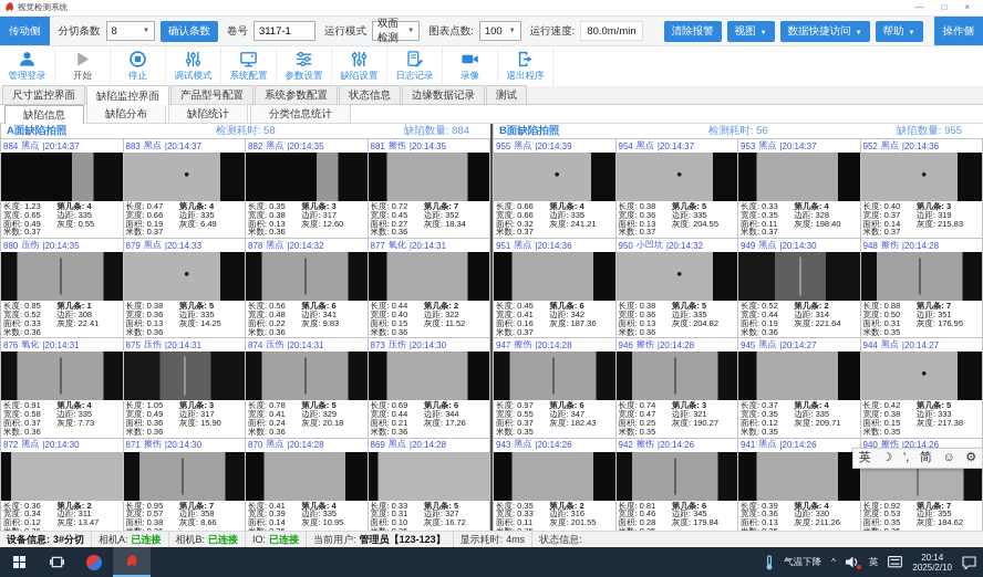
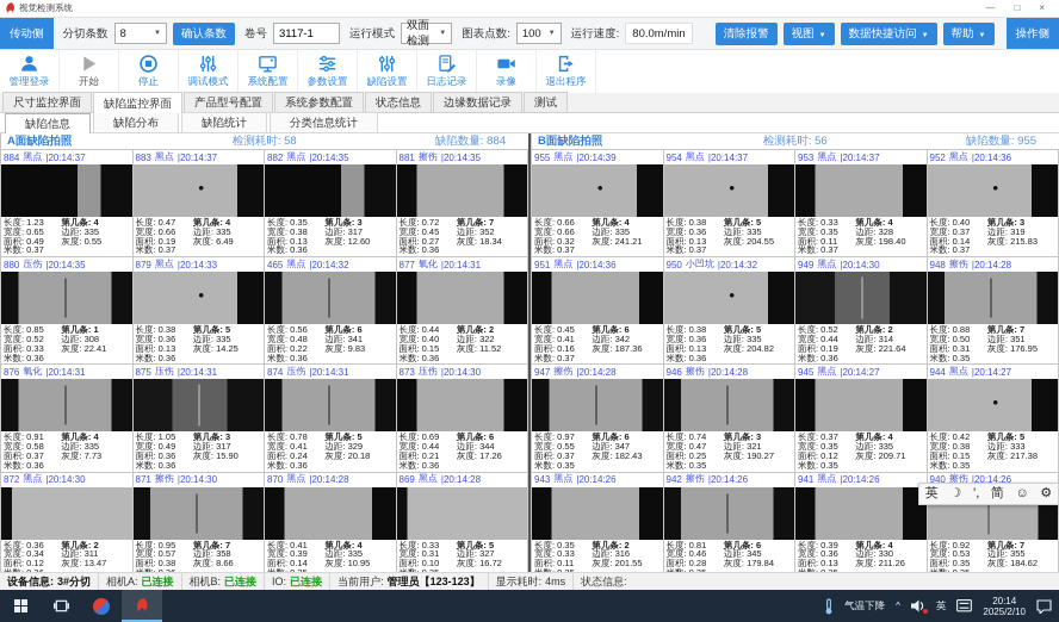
  视觉检测系统
  —
  □
  ×
  传动侧
  分切条数
  8
  确认条数
  卷号
  3117-1
  运行模式
  双面检测
  图表点数:
  100
  运行速度:
  80.0m/min
  清除报警
  数据快捷访问
  操作侧
  管理登录
  开始
  停止
  调试模式
  系统配置
  参数设置
  缺陷设置
  日志记录
  录像
  退出程序
  尺寸监控界面
  缺陷监控界面
  产品型号配置
  系统参数配置
  状态信息
  边缘数据记录
  测试
  缺陷信息
  缺陷分布
  缺陷统计
  分类信息统计
  A面缺陷拍照
  检测耗时: 58
  缺陷数量: 884
  884
  黑点
  |20:14:37
  长度: 1.23
  宽度: 0.65
  面积: 0.49
  米数: 0.37
  第几条: 4
  边距: 335
  灰度: 0.55
  883
  黑点
  |20:14:37
  长度: 0.47
  宽度: 0.66
  面积: 0.19
  米数: 0.37
  第几条: 4
  边距: 335
  灰度: 6.49
  882
  黑点
  |20:14:35
  长度: 0.35
  宽度: 0.38
  面积: 0.13
  米数: 0.36
  第几条: 3
  边距: 317
  灰度: 12.60
  881
  擦伤
  |20:14:35
  长度: 0.72
  宽度: 0.45
  面积: 0.27
  米数: 0.36
  第几条: 7
  边距: 352
  灰度: 18.34
  880
  压伤
  |20:14:35
  长度: 0.85
  宽度: 0.52
  面积: 0.33
  米数: 0.36
  第几条: 1
  边距: 308
  灰度: 22.41
  879
  黑点
  |20:14:33
  长度: 0.38
  宽度: 0.36
  面积: 0.13
  米数: 0.36
  第几条: 5
  边距: 335
  灰度: 14.25
- 878
+ 465
  黑点
  |20:14:32
  长度: 0.56
  宽度: 0.48
  面积: 0.22
  米数: 0.36
  第几条: 6
  边距: 341
  灰度: 9.83
  877
  氧化
  |20:14:31
  长度: 0.44
  宽度: 0.40
  面积: 0.15
  米数: 0.36
  第几条: 2
  边距: 322
  灰度: 11.52
  876
  氧化
  |20:14:31
  长度: 0.91
  宽度: 0.58
  面积: 0.37
  米数: 0.36
  第几条: 4
  边距: 335
  灰度: 7.73
  875
  压伤
  |20:14:31
  长度: 1.05
  宽度: 0.49
  面积: 0.36
  米数: 0.36
  第几条: 3
  边距: 317
  灰度: 15.90
  874
  压伤
  |20:14:31
  长度: 0.78
  宽度: 0.41
  面积: 0.24
  米数: 0.36
  第几条: 5
  边距: 329
  灰度: 20.18
  873
  压伤
  |20:14:30
  长度: 0.69
  宽度: 0.44
  面积: 0.21
  米数: 0.36
  第几条: 6
  边距: 344
  灰度: 17.26
  872
  黑点
  |20:14:30
  长度: 0.36
  宽度: 0.34
  面积: 0.12
  第几条: 2
  边距: 311
  灰度: 13.47
  871
  擦伤
  |20:14:30
  长度: 0.95
  宽度: 0.57
  面积: 0.38
  第几条: 7
  边距: 358
  灰度: 8.66
  870
  黑点
  |20:14:28
  长度: 0.41
  宽度: 0.39
  面积: 0.14
  第几条: 4
  边距: 335
  灰度: 10.95
  869
  黑点
  |20:14:28
  长度: 0.33
  宽度: 0.31
  面积: 0.10
  第几条: 5
  边距: 327
  灰度: 16.72
  B面缺陷拍照
  检测耗时: 56
  缺陷数量: 955
  955
  黑点
  |20:14:39
  长度: 0.66
  宽度: 0.66
  面积: 0.32
  米数: 0.37
  第几条: 4
  边距: 335
  灰度: 241.21
  954
  黑点
  |20:14:37
  长度: 0.38
  宽度: 0.36
  面积: 0.13
  米数: 0.37
  第几条: 5
  边距: 335
  灰度: 204.55
  953
  黑点
  |20:14:37
  长度: 0.33
  宽度: 0.35
  面积: 0.11
  米数: 0.37
  第几条: 4
  边距: 328
  灰度: 198.40
  952
  黑点
  |20:14:36
  长度: 0.40
  宽度: 0.37
  面积: 0.14
  米数: 0.37
  第几条: 3
  边距: 319
  灰度: 215.83
  951
  黑点
  |20:14:36
  长度: 0.45
  宽度: 0.41
  面积: 0.16
  米数: 0.37
  第几条: 6
  边距: 342
  灰度: 187.36
  950
  小凹坑
  |20:14:32
  长度: 0.38
  宽度: 0.36
  面积: 0.13
  米数: 0.36
  第几条: 5
  边距: 335
  灰度: 204.82
  949
  黑点
  |20:14:30
  长度: 0.52
  宽度: 0.44
  面积: 0.19
  米数: 0.36
  第几条: 2
  边距: 314
  灰度: 221.64
  948
  擦伤
  |20:14:28
  长度: 0.88
  宽度: 0.50
  面积: 0.31
  米数: 0.35
  第几条: 7
  边距: 351
  灰度: 176.95
  947
  擦伤
  |20:14:28
  长度: 0.97
  宽度: 0.55
  面积: 0.37
  米数: 0.35
  第几条: 6
  边距: 347
  灰度: 182.43
  946
  擦伤
  |20:14:28
  长度: 0.74
  宽度: 0.47
  面积: 0.25
  米数: 0.35
  第几条: 3
  边距: 321
  灰度: 190.27
  945
  黑点
  |20:14:27
  长度: 0.37
  宽度: 0.35
  面积: 0.12
  米数: 0.35
  第几条: 4
  边距: 335
  灰度: 209.71
  944
  黑点
  |20:14:27
  长度: 0.42
  宽度: 0.38
  面积: 0.15
  米数: 0.35
  第几条: 5
  边距: 333
  灰度: 217.38
  943
  黑点
  |20:14:26
  长度: 0.35
  宽度: 0.33
  面积: 0.11
  第几条: 2
  边距: 316
  灰度: 201.55
  942
  擦伤
  |20:14:26
  长度: 0.81
  宽度: 0.46
  面积: 0.28
  第几条: 6
  边距: 345
  灰度: 179.84
  941
  黑点
  |20:14:26
  长度: 0.39
  宽度: 0.36
  面积: 0.13
  第几条: 4
  边距: 330
  灰度: 211.26
  940
  擦伤
  |20:14:26
  长度: 0.92
  宽度: 0.53
  面积: 0.35
  第几条: 7
  边距: 355
  灰度: 184.62
  英
  ☽
  ’,
  简
  ☺
  ⚙
  设备信息:
  3#分切
  相机A:
  已连接
  相机B:
  已连接
  IO:
  已连接
  当前用户:
  管理员【123-123】
  显示耗时:
  4ms
  状态信息:
  气温下降
  ^
  英
  20:14
  2025/2/10
